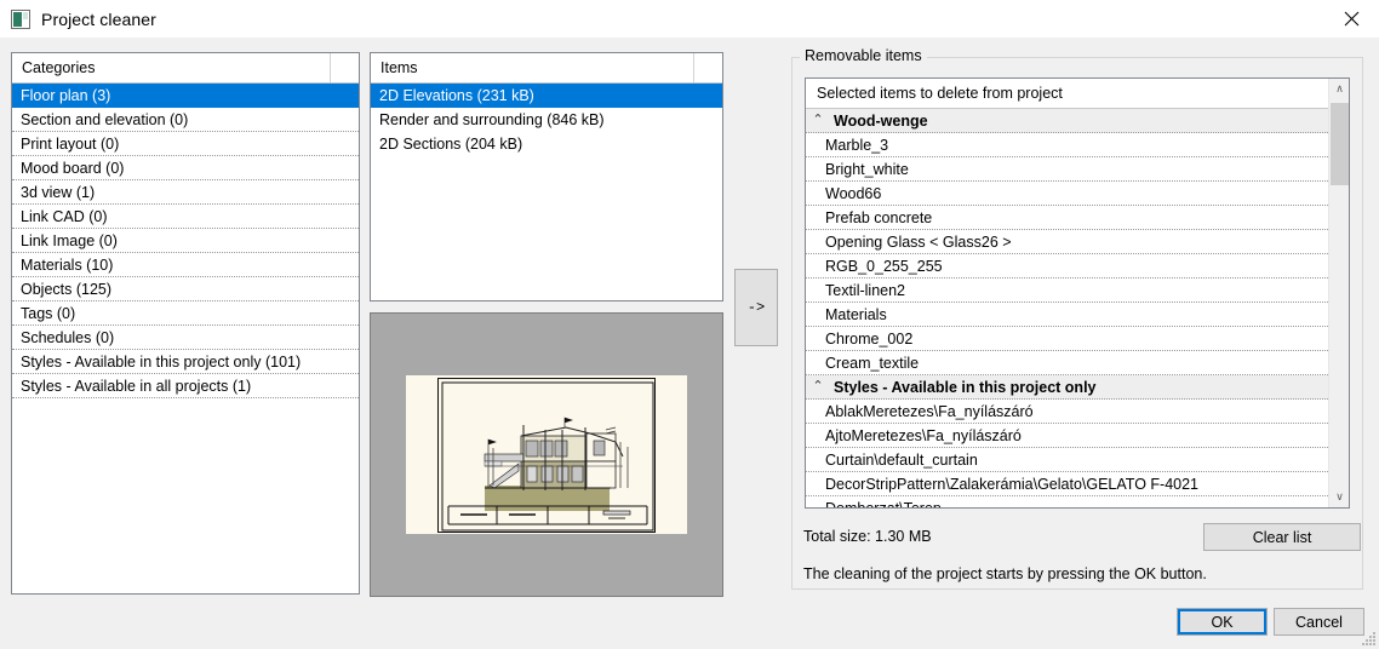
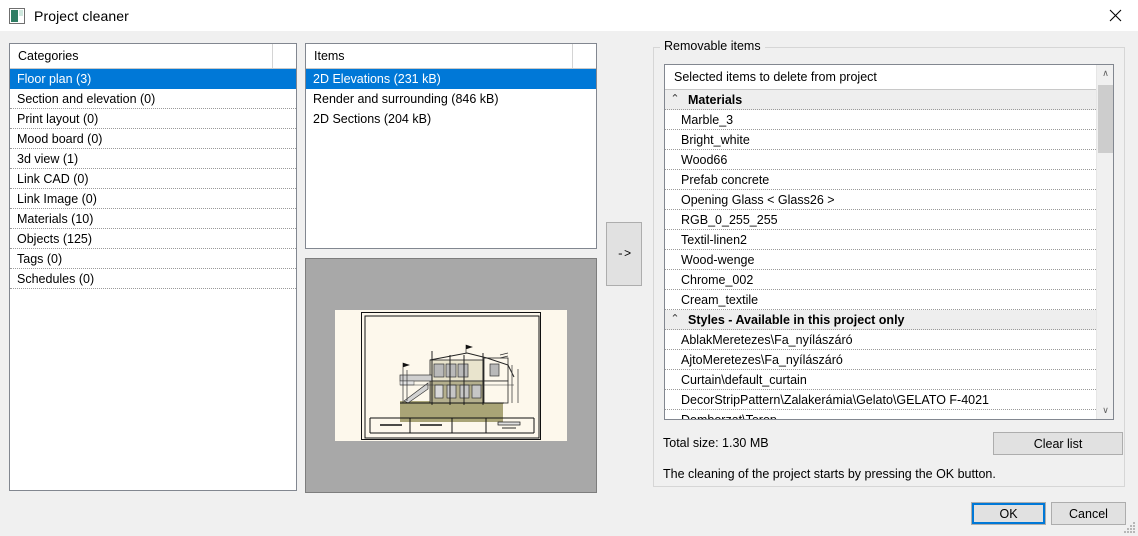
  Project cleaner
  Categories
  Floor plan (3)
  Section and elevation (0)
  Print layout (0)
  Mood board (0)
  3d view (1)
  Link CAD (0)
  Link Image (0)
  Materials (10)
  Objects (125)
  Tags (0)
  Schedules (0)
- Styles - Available in this project only (101)
- Styles - Available in all projects (1)
  Items
  2D Elevations (231 kB)
  Render and surrounding (846 kB)
  2D Sections (204 kB)
  ->
  Removable items
  Selected items to delete from project
  ⌃
- Wood-wenge
+ Materials
  Marble_3
  Bright_white
  Wood66
  Prefab concrete
  Opening Glass < Glass26 >
  RGB_0_255_255
  Textil-linen2
- Materials
+ Wood-wenge
  Chrome_002
  Cream_textile
  ⌃
  Styles - Available in this project only
  AblakMeretezes\Fa_nyílászáró
  AjtoMeretezes\Fa_nyílászáró
  Curtain\default_curtain
  DecorStripPattern\Zalakerámia\Gelato\GELATO F-4021
  ∧
  ∨
  Total size: 1.30 MB
  Clear list
  The cleaning of the project starts by pressing the OK button.
  OK
  Cancel
